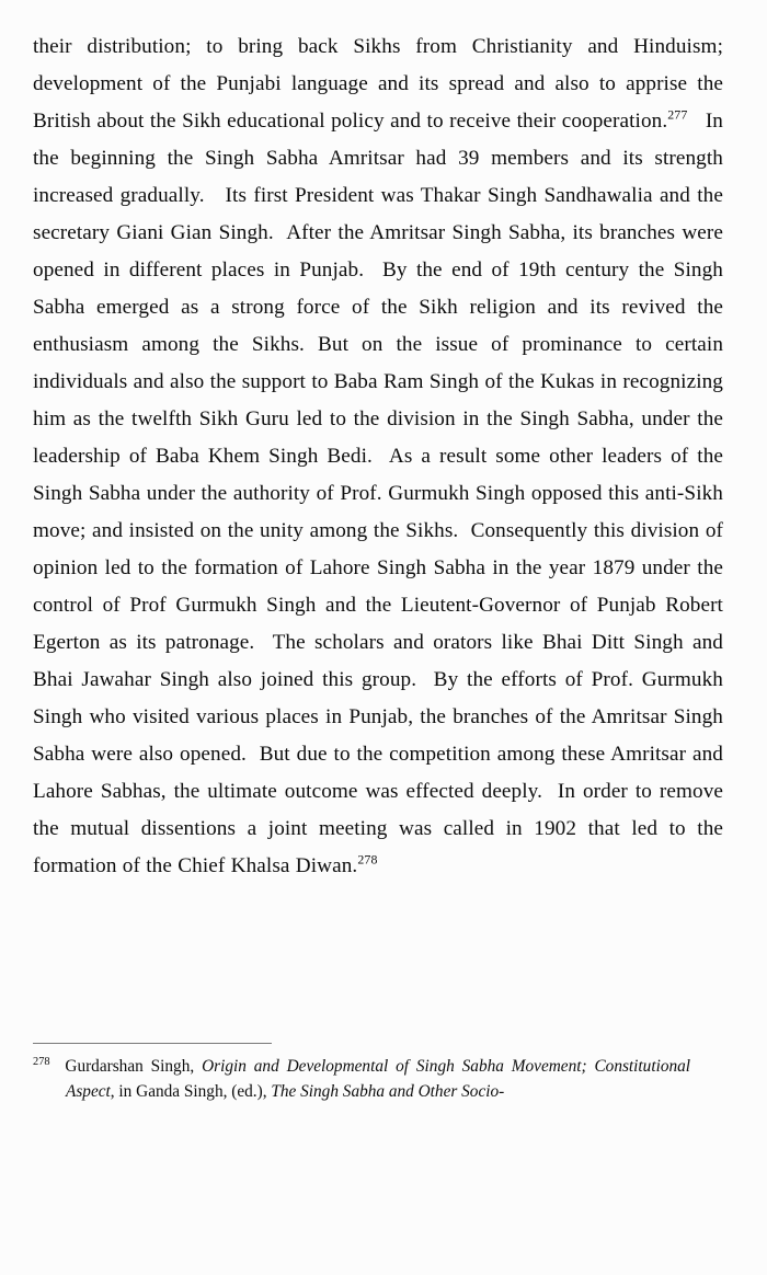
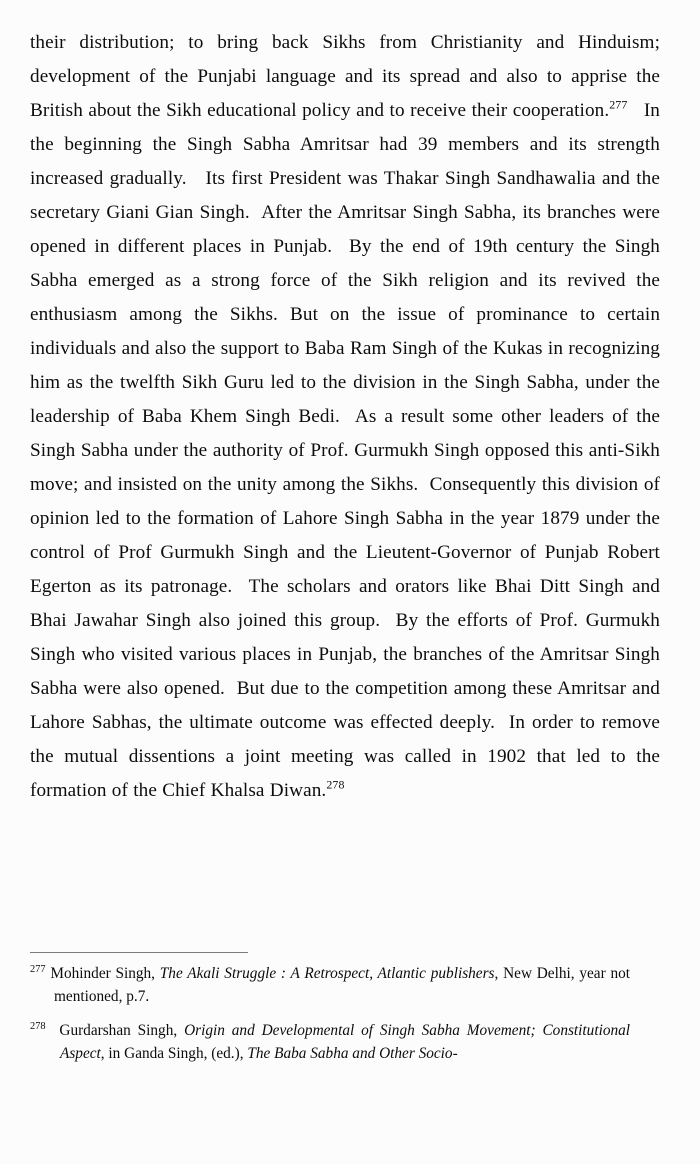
  their distribution; to bring back Sikhs from Christianity and Hinduism; development of the Punjabi language and its spread and also to apprise the British about the Sikh educational policy and to receive their cooperation.277 In the beginning the Singh Sabha Amritsar had 39 members and its strength increased gradually. Its first President was Thakar Singh Sandhawalia and the secretary Giani Gian Singh. After the Amritsar Singh Sabha, its branches were opened in different places in Punjab. By the end of 19th century the Singh Sabha emerged as a strong force of the Sikh religion and its revived the enthusiasm among the Sikhs. But on the issue of prominance to certain individuals and also the support to Baba Ram Singh of the Kukas in recognizing him as the twelfth Sikh Guru led to the division in the Singh Sabha, under the leadership of Baba Khem Singh Bedi. As a result some other leaders of the Singh Sabha under the authority of Prof. Gurmukh Singh opposed this anti-Sikh move; and insisted on the unity among the Sikhs. Consequently this division of opinion led to the formation of Lahore Singh Sabha in the year 1879 under the control of Prof Gurmukh Singh and the Lieutent-Governor of Punjab Robert Egerton as its patronage. The scholars and orators like Bhai Ditt Singh and Bhai Jawahar Singh also joined this group. By the efforts of Prof. Gurmukh Singh who visited various places in Punjab, the branches of the Amritsar Singh Sabha were also opened. But due to the competition among these Amritsar and Lahore Sabhas, the ultimate outcome was effected deeply. In order to remove the mutual dissentions a joint meeting was called in 1902 that led to the formation of the Chief Khalsa Diwan.278
+ 277 Mohinder Singh, The Akali Struggle : A Retrospect, Atlantic publishers, New Delhi, year not mentioned, p.7.
- 278 Gurdarshan Singh, Origin and Developmental of Singh Sabha Movement; Constitutional Aspect, in Ganda Singh, (ed.), The Singh Sabha and Other Socio-
+ 278 Gurdarshan Singh, Origin and Developmental of Singh Sabha Movement; Constitutional Aspect, in Ganda Singh, (ed.), The Baba Sabha and Other Socio-
